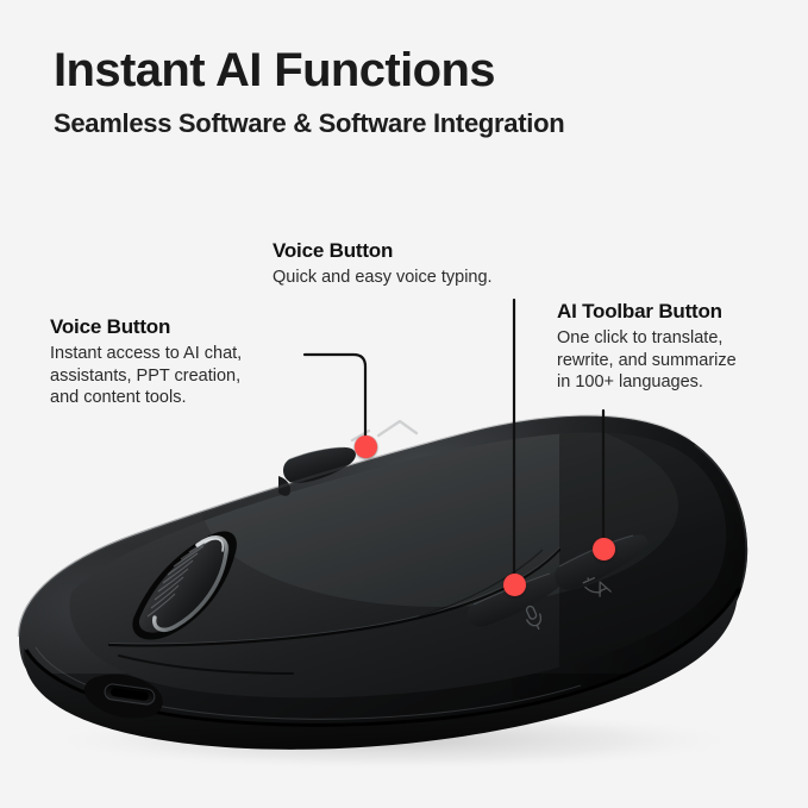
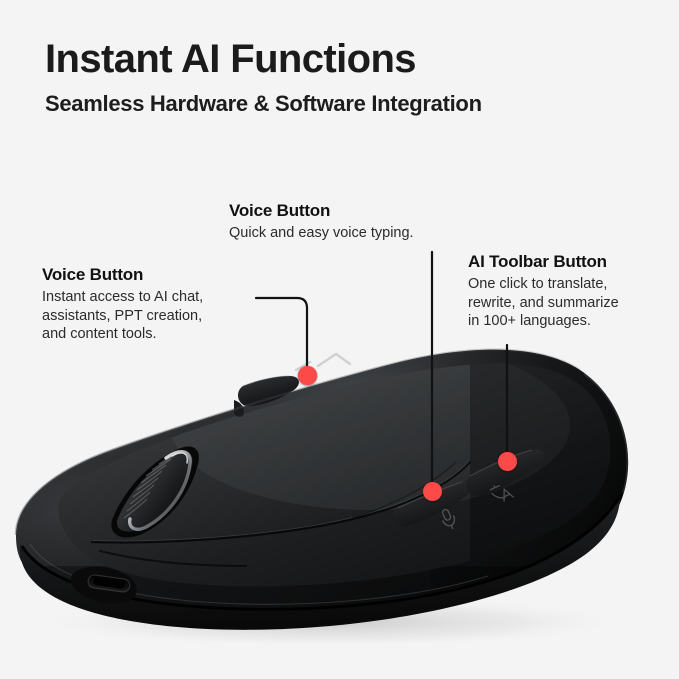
  Instant AI Functions
- Seamless Software & Software Integration
+ Seamless Hardware & Software Integration
  Voice Button
  Instant access to AI chat,
  assistants, PPT creation,
  and content tools.
  Voice Button
  Quick and easy voice typing.
  AI Toolbar Button
  One click to translate,
  rewrite, and summarize
  in 100+ languages.
